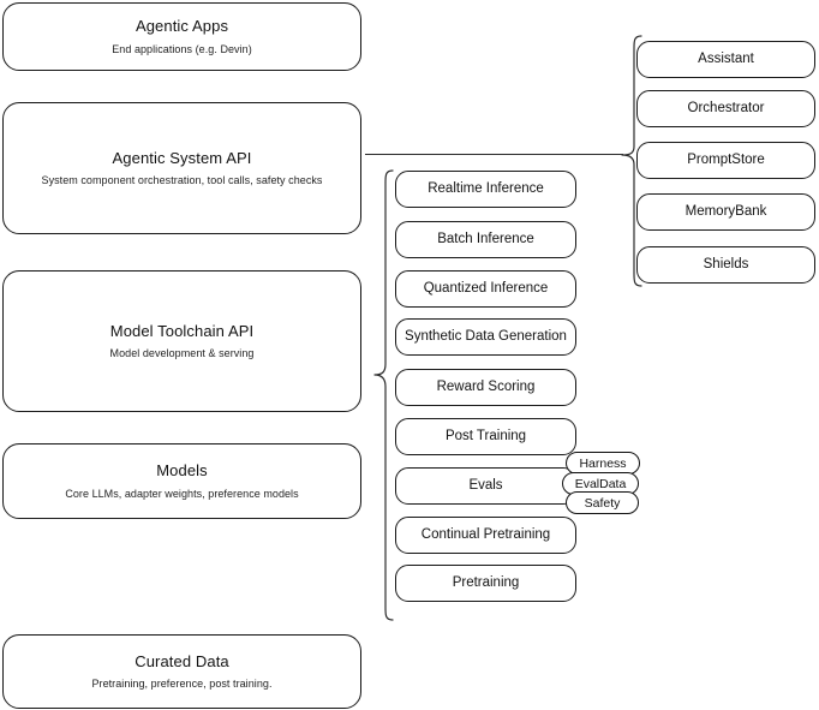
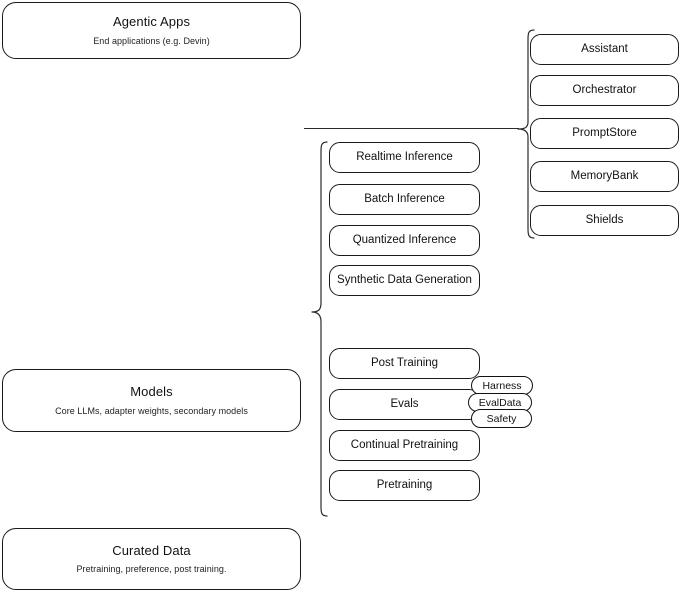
  Agentic Apps
  End applications (e.g. Devin)
- Agentic System API
- System component orchestration, tool calls, safety checks
- Model Toolchain API
- Model development & serving
  Models
- Core LLMs, adapter weights, preference models
+ Core LLMs, adapter weights, secondary models
  Curated Data
  Pretraining, preference, post training.
  Realtime Inference
  Batch Inference
  Quantized Inference
  Synthetic Data Generation
- Reward Scoring
  Post Training
  Evals
  Continual Pretraining
  Pretraining
  Harness
  EvalData
  Safety
  Assistant
  Orchestrator
  PromptStore
  MemoryBank
  Shields
